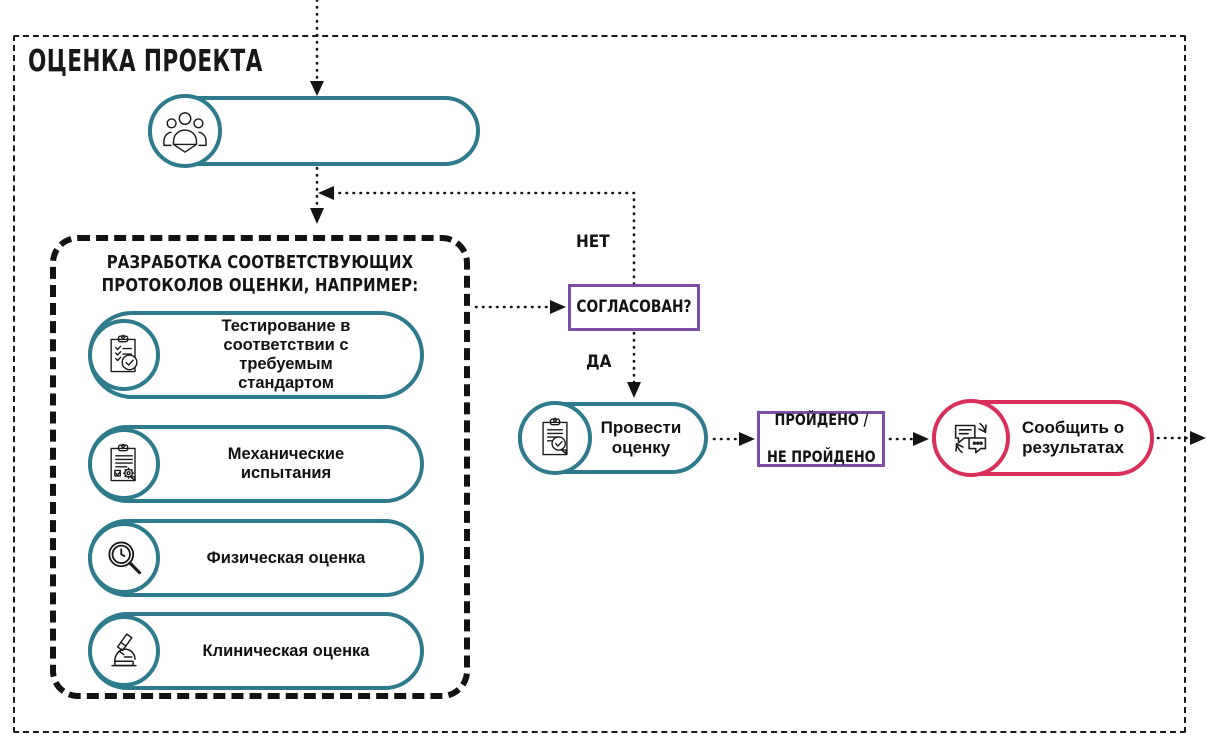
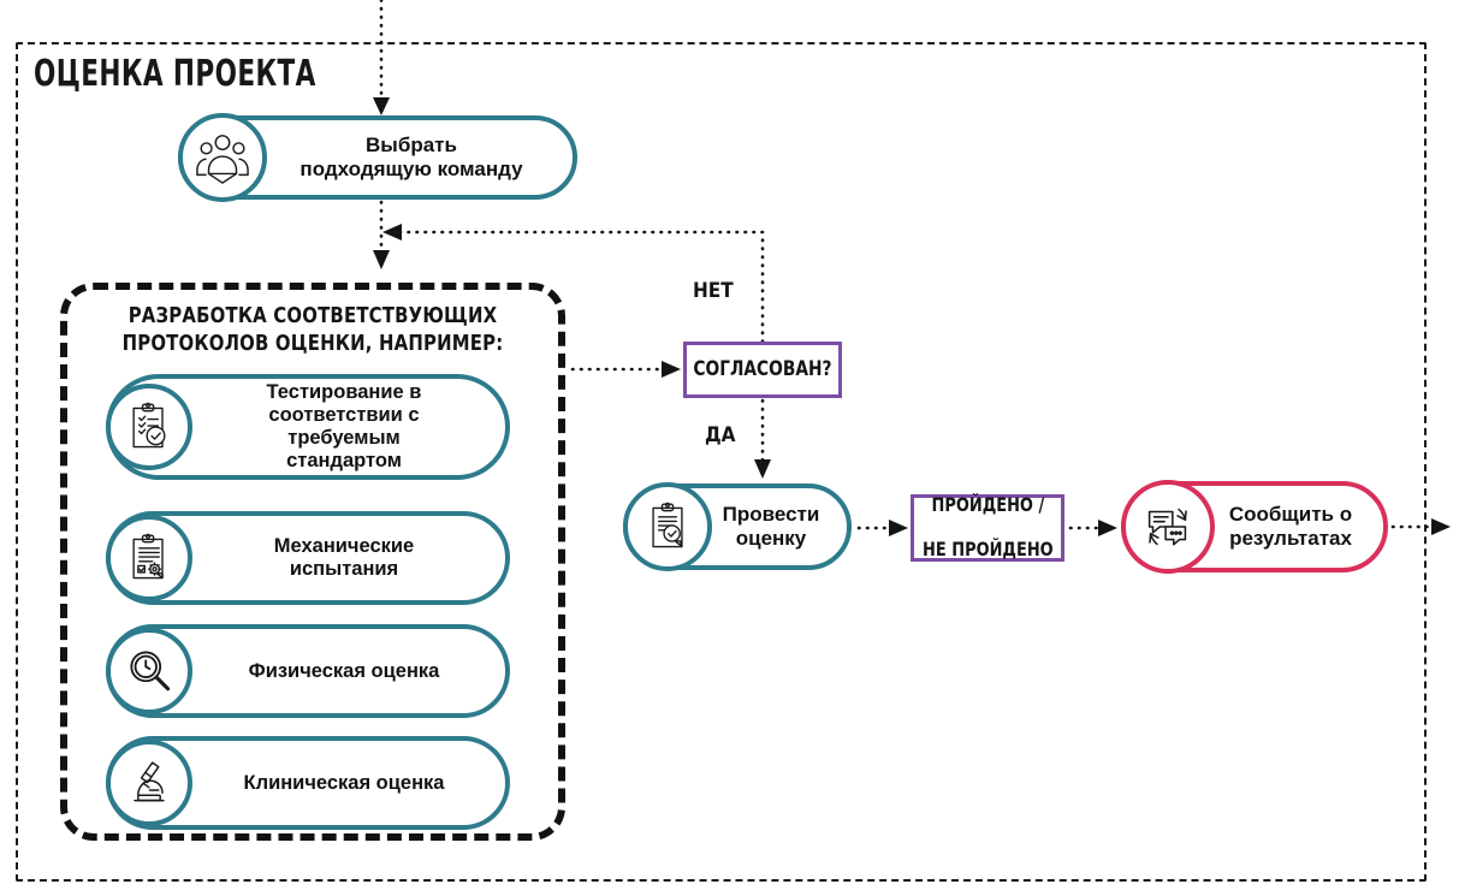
  ОЦЕНКА ПРОЕКТА
+ Выбрать
+ подходящую команду
  РАЗРАБОТКА СООТВЕТСТВУЮЩИХ
  ПРОТОКОЛОВ ОЦЕНКИ, НАПРИМЕР:
  Тестирование в
  соответствии с
  требуемым
  стандартом
  Механические
  испытания
  Физическая оценка
  Клиническая оценка
  СОГЛАСОВАН?
  НЕТ
  ДА
  Провести
  оценку
  ПРОЙДЕНО /
  НЕ ПРОЙДЕНО
  Сообщить о
  результатах
